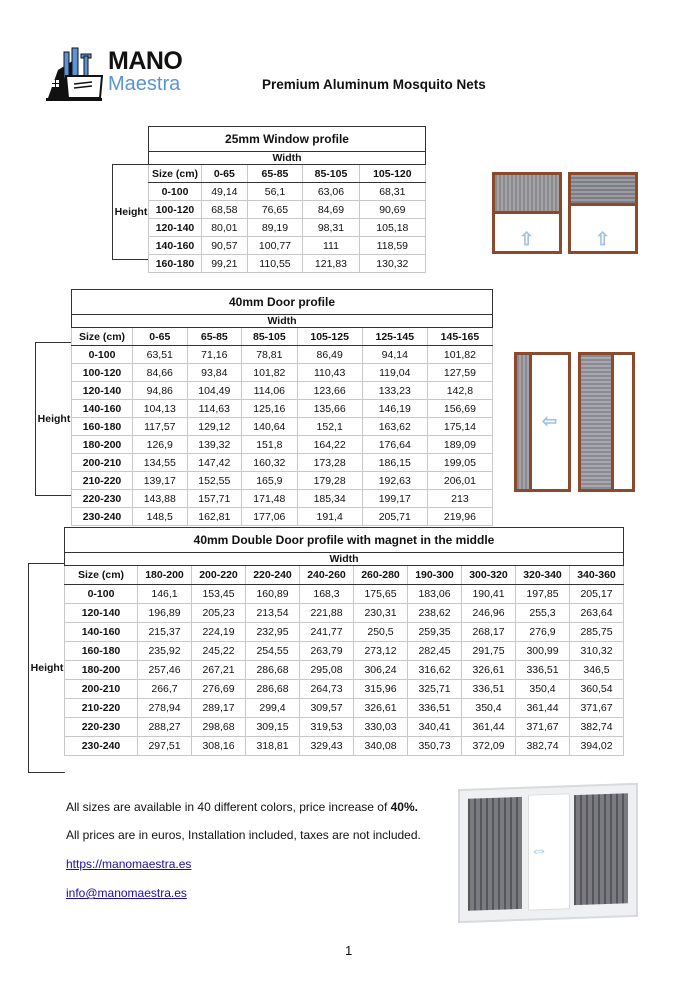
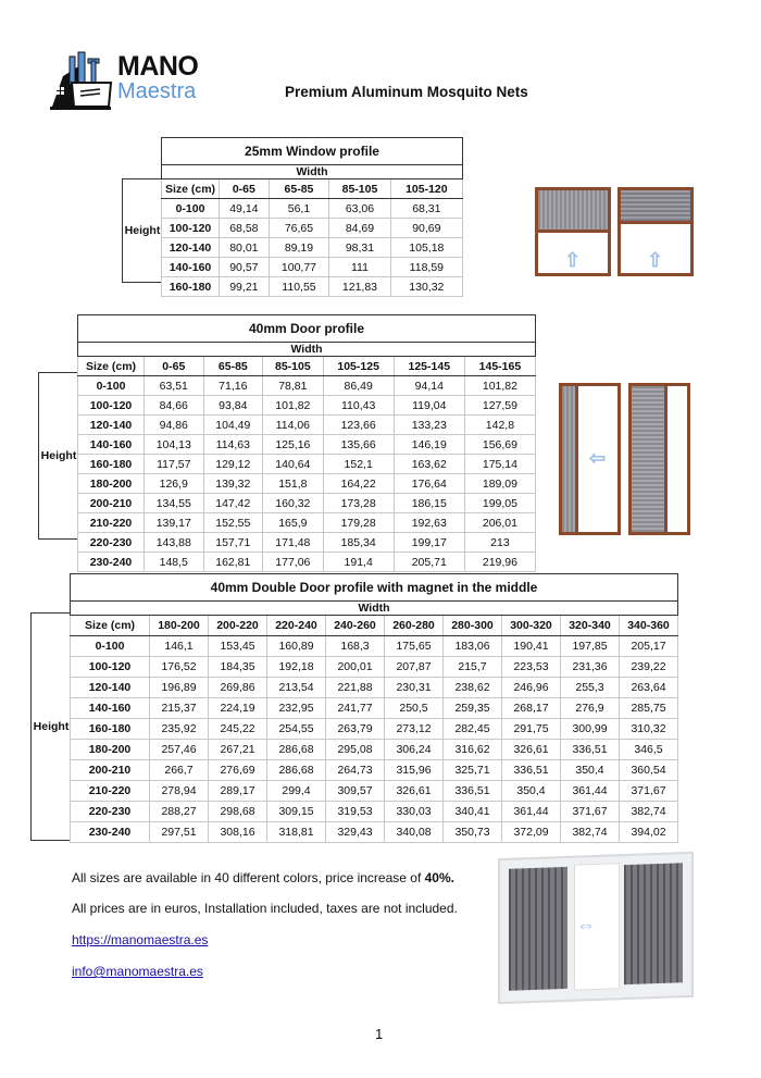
  MANO
  Maestra
  Premium Aluminum Mosquito Nets
  Height
  25mm Window profile
  Width
  Size (cm)	0-65	65-85	85-105	105-120
  0-100	49,14	56,1	63,06	68,31
  100-120	68,58	76,65	84,69	90,69
  120-140	80,01	89,19	98,31	105,18
  140-160	90,57	100,77	111	118,59
  160-180	99,21	110,55	121,83	130,32
  ⇧
  ⇧
  Height
  40mm Door profile
  Width
  Size (cm)	0-65	65-85	85-105	105-125	125-145	145-165
  0-100	63,51	71,16	78,81	86,49	94,14	101,82
  100-120	84,66	93,84	101,82	110,43	119,04	127,59
  120-140	94,86	104,49	114,06	123,66	133,23	142,8
  140-160	104,13	114,63	125,16	135,66	146,19	156,69
  160-180	117,57	129,12	140,64	152,1	163,62	175,14
  180-200	126,9	139,32	151,8	164,22	176,64	189,09
  200-210	134,55	147,42	160,32	173,28	186,15	199,05
  210-220	139,17	152,55	165,9	179,28	192,63	206,01
  220-230	143,88	157,71	171,48	185,34	199,17	213
  230-240	148,5	162,81	177,06	191,4	205,71	219,96
  ⇦
  Height
  40mm Double Door profile with magnet in the middle
  Width
- Size (cm)	180-200	200-220	220-240	240-260	260-280	190-300	300-320	320-340	340-360
+ Size (cm)	180-200	200-220	220-240	240-260	260-280	280-300	300-320	320-340	340-360
  0-100	146,1	153,45	160,89	168,3	175,65	183,06	190,41	197,85	205,17
+ 100-120	176,52	184,35	192,18	200,01	207,87	215,7	223,53	231,36	239,22
- 120-140	196,89	205,23	213,54	221,88	230,31	238,62	246,96	255,3	263,64
+ 120-140	196,89	269,86	213,54	221,88	230,31	238,62	246,96	255,3	263,64
  140-160	215,37	224,19	232,95	241,77	250,5	259,35	268,17	276,9	285,75
  160-180	235,92	245,22	254,55	263,79	273,12	282,45	291,75	300,99	310,32
  180-200	257,46	267,21	286,68	295,08	306,24	316,62	326,61	336,51	346,5
  200-210	266,7	276,69	286,68	264,73	315,96	325,71	336,51	350,4	360,54
  210-220	278,94	289,17	299,4	309,57	326,61	336,51	350,4	361,44	371,67
  220-230	288,27	298,68	309,15	319,53	330,03	340,41	361,44	371,67	382,74
  230-240	297,51	308,16	318,81	329,43	340,08	350,73	372,09	382,74	394,02
  All sizes are available in 40 different colors, price increase of 40%.
  All prices are in euros, Installation included, taxes are not included.
  https://manomaestra.es
  info@manomaestra.es
  1
